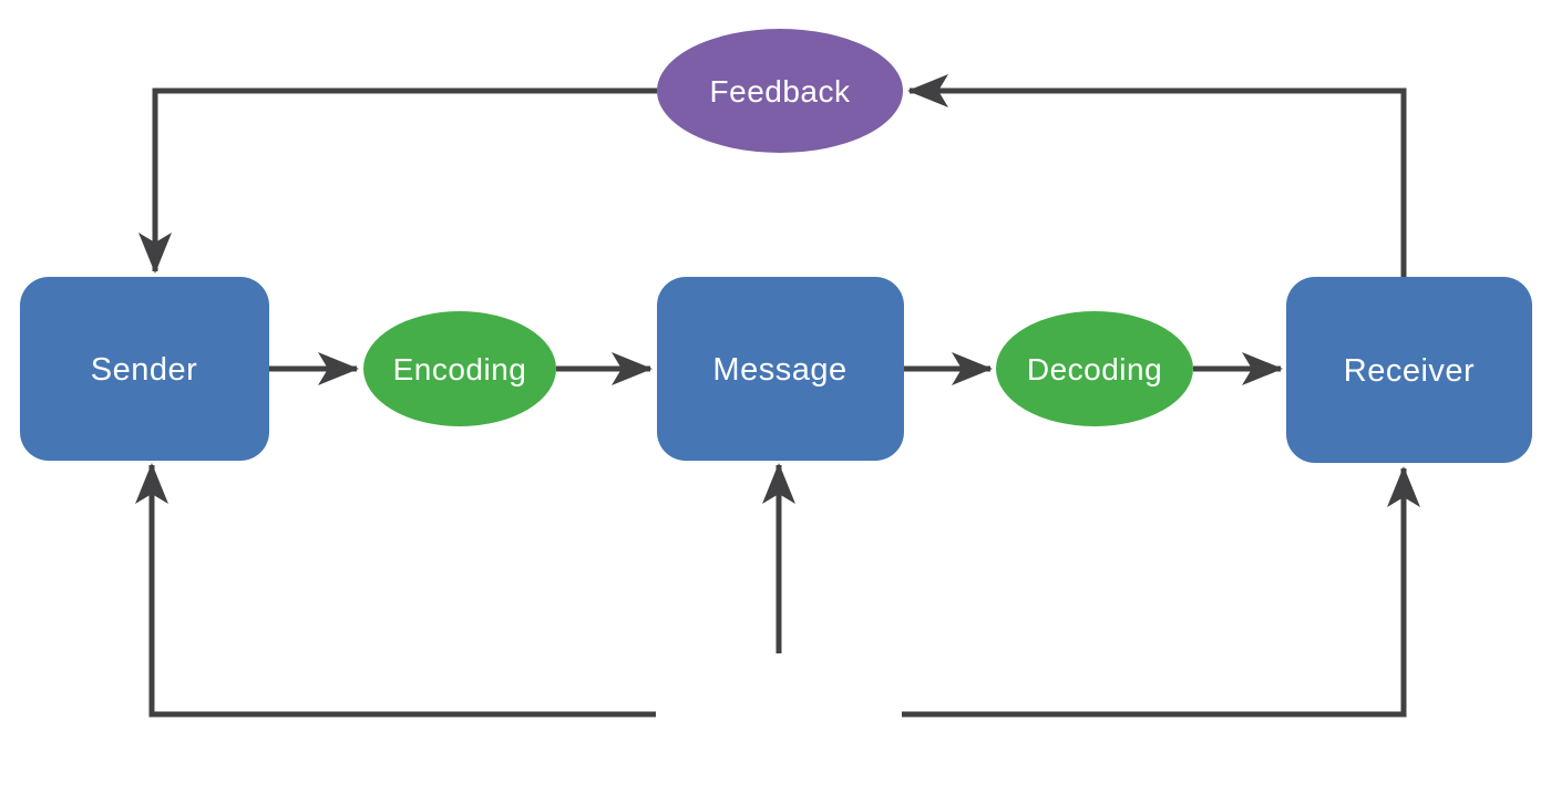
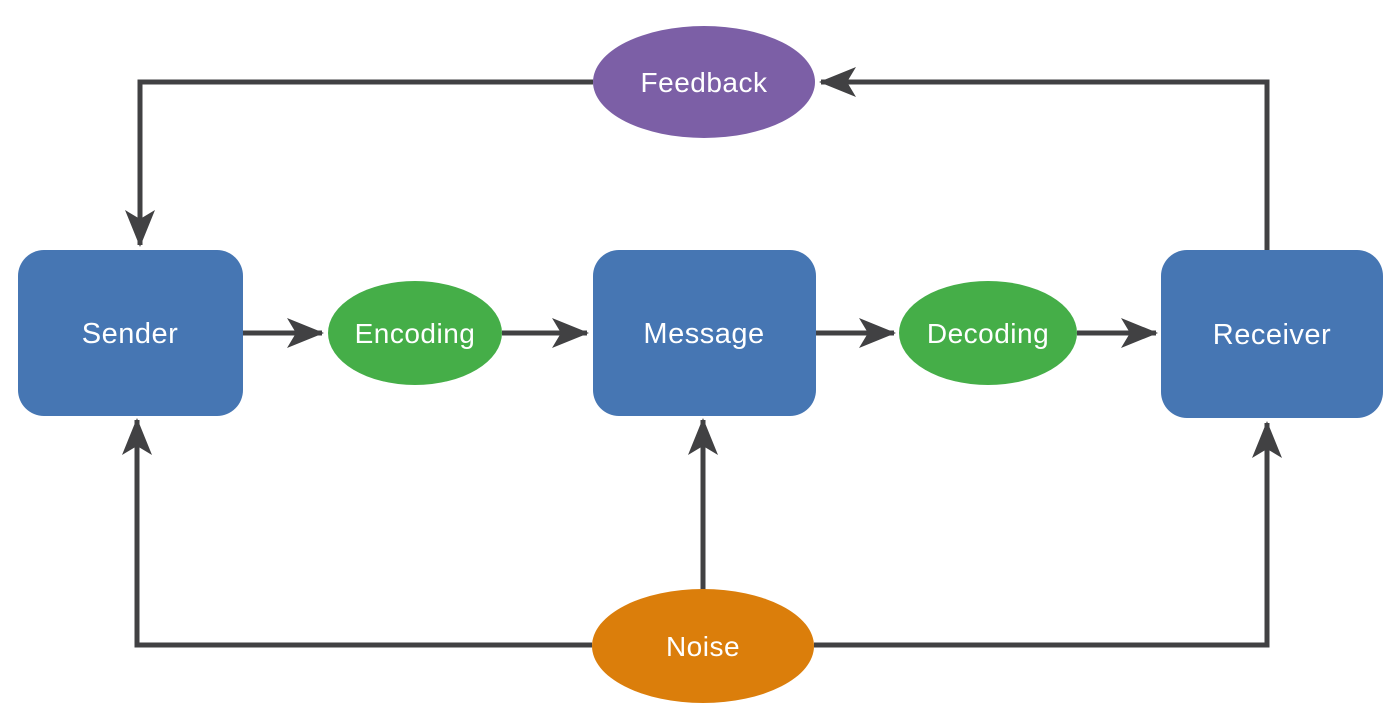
  Sender
  Encoding
  Message
  Decoding
  Receiver
  Feedback
+ Noise
